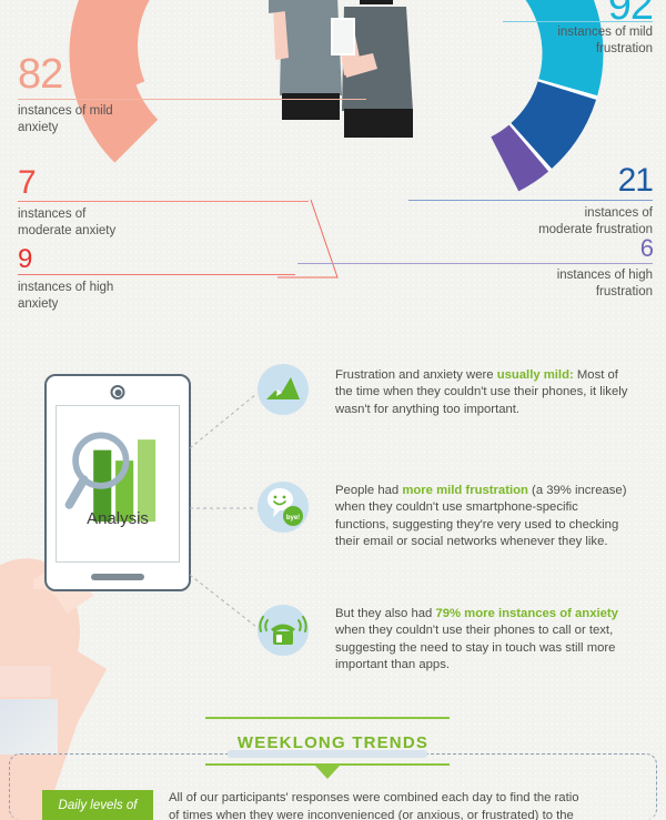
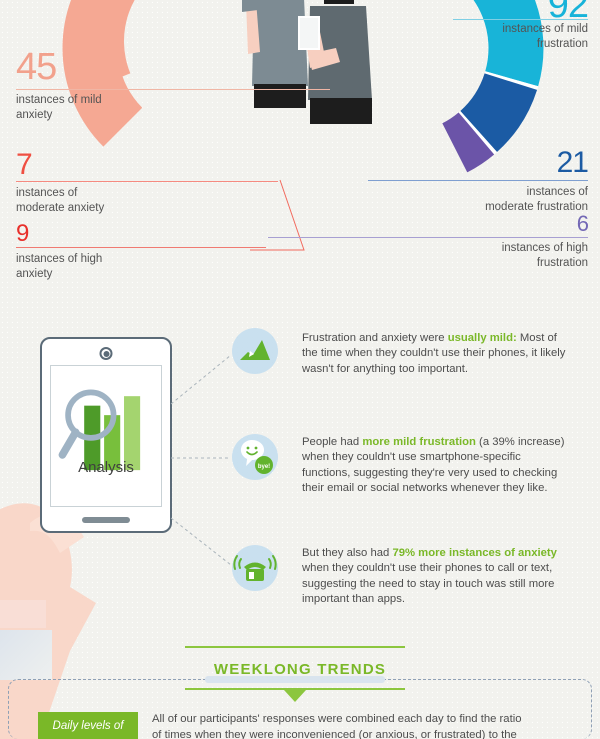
- 82
+ 45
  instances of mild
  anxiety
  7
  instances of
  moderate anxiety
  9
  instances of high
  anxiety
  92
  instances of mild
  frustration
  21
  instances of
  moderate frustration
  6
  instances of high
  frustration
  Analysis
  Frustration and anxiety were usually mild: Most of the time when they couldn't use their phones, it likely wasn't for anything too important.
  People had more mild frustration (a 39% increase) when they couldn't use smartphone-specific functions, suggesting they're very used to checking their email or social networks whenever they like.
  But they also had 79% more instances of anxiety when they couldn't use their phones to call or text, suggesting the need to stay in touch was still more important than apps.
  WEEKLONG TRENDS
  Daily levels of
  All of our participants' responses were combined each day to find the ratio of times when they were inconvenienced (or anxious, or frustrated) to the
